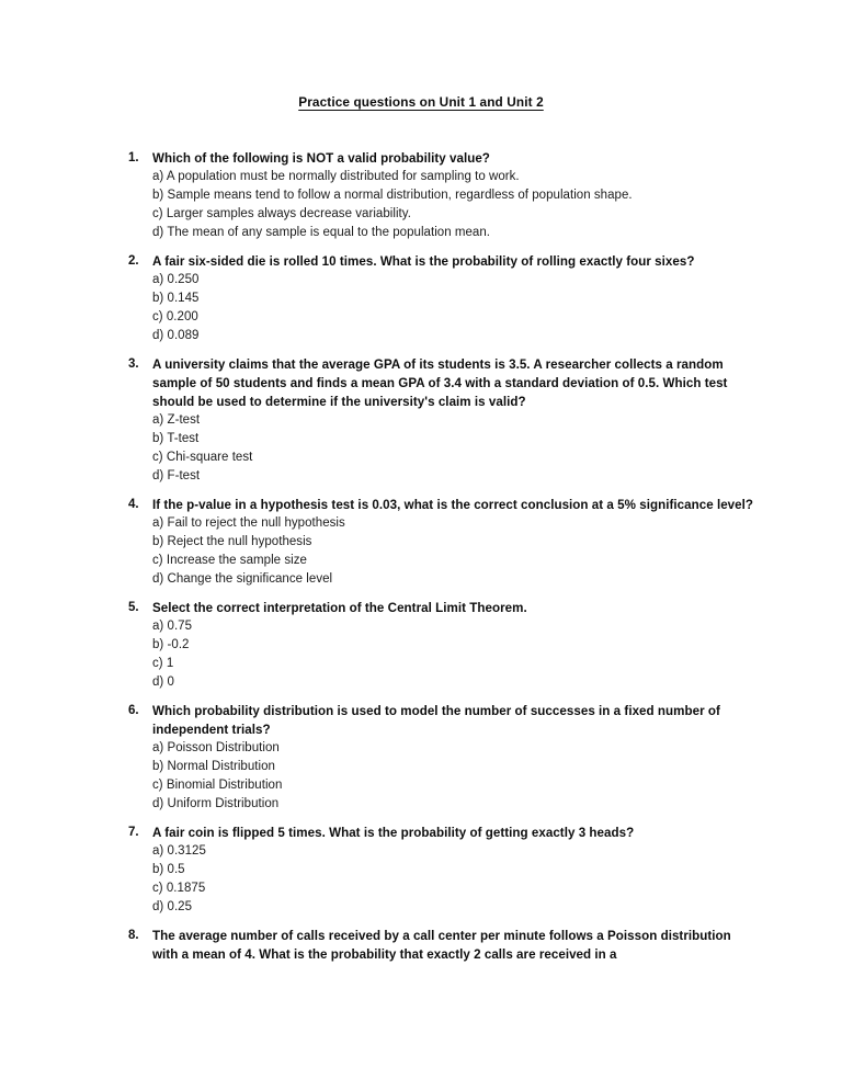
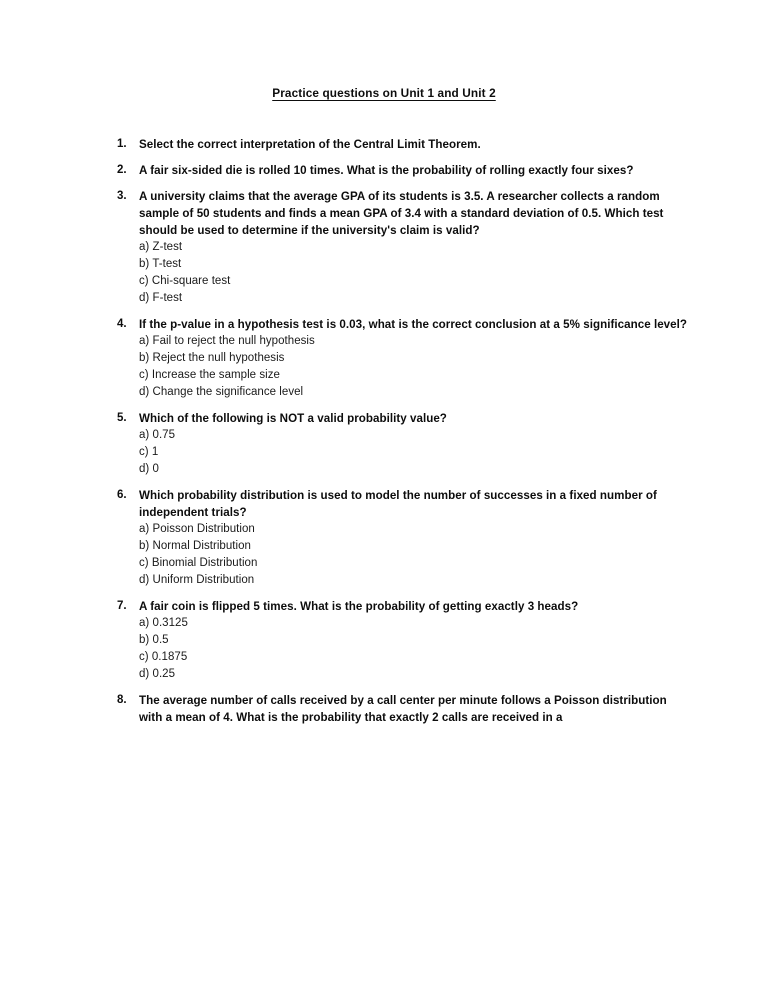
  Practice questions on Unit 1 and Unit 2
  1.
- Which of the following is NOT a valid probability value?
+ Select the correct interpretation of the Central Limit Theorem.
- a) A population must be normally distributed for sampling to work.
- b) Sample means tend to follow a normal distribution, regardless of population shape.
- c) Larger samples always decrease variability.
- d) The mean of any sample is equal to the population mean.
  2.
  A fair six-sided die is rolled 10 times. What is the probability of rolling exactly four sixes?
- a) 0.250
- b) 0.145
- c) 0.200
- d) 0.089
  3.
  A university claims that the average GPA of its students is 3.5. A researcher collects a random sample of 50 students and finds a mean GPA of 3.4 with a standard deviation of 0.5. Which test should be used to determine if the university's claim is valid?
  a) Z-test
  b) T-test
  c) Chi-square test
  d) F-test
  4.
  If the p-value in a hypothesis test is 0.03, what is the correct conclusion at a 5% significance level?
  a) Fail to reject the null hypothesis
  b) Reject the null hypothesis
  c) Increase the sample size
  d) Change the significance level
  5.
- Select the correct interpretation of the Central Limit Theorem.
+ Which of the following is NOT a valid probability value?
  a) 0.75
- b) -0.2
  c) 1
  d) 0
  6.
  Which probability distribution is used to model the number of successes in a fixed number of independent trials?
  a) Poisson Distribution
  b) Normal Distribution
  c) Binomial Distribution
  d) Uniform Distribution
  7.
  A fair coin is flipped 5 times. What is the probability of getting exactly 3 heads?
  a) 0.3125
  b) 0.5
  c) 0.1875
  d) 0.25
  8.
  The average number of calls received by a call center per minute follows a Poisson distribution with a mean of 4. What is the probability that exactly 2 calls are received in a
